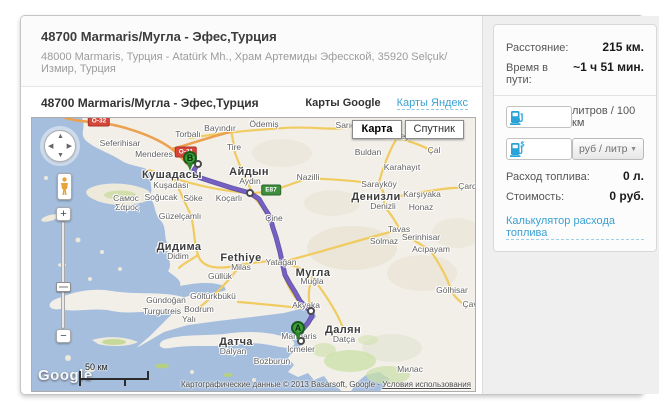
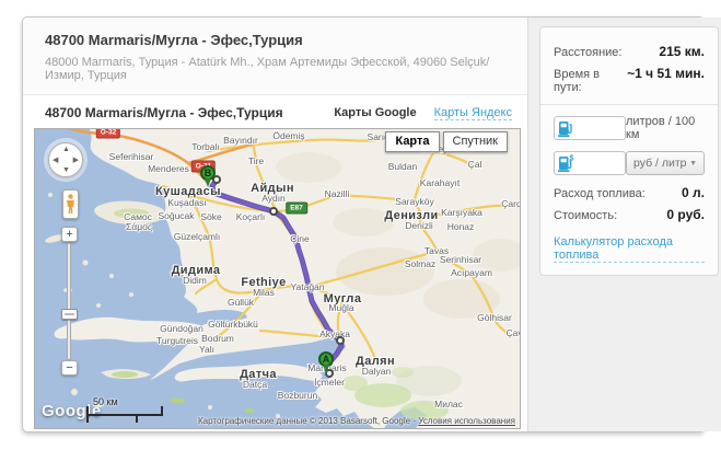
  48700 Marmaris/Мугла - Эфес,Турция
- 48000 Marmaris, Турция - Atatürk Mh., Храм Артемиды Эфесской, 35920 Selçuk/Измир, Турция
+ 48000 Marmaris, Турция - Atatürk Mh., Храм Артемиды Эфесской, 49060 Selçuk/Измир, Турция
  48700 Marmaris/Мугла - Эфес,Турция
  Карты Google Карты Яндекс
  Seferihisar
  Menderes
  Torbalı
  Bayındır
  Ödemiş
  Tire
  Çal
  Buldan
  Karahayıt
  Sarayköy
  Кушадасы
  Kuşadası
  Айдын
  Aydın
  Nazilli
  Karşıyaka
  Денизли
  Denizli
  Honaz
  Söke
  Soğucak
  Самос
  Σάμος
  Koçarlı
  Güzelçamlı
  Çine
  Tavas
  Serinhisar
  Solmaz
  Acıpayam
  Дидима
  Didim
  Fethiye
  Milas
  Yatağan
  Мугла
  Muğla
  Güllük
  Gölhisar
  Göltürkbükü
  Gündoğan
  Akyaka
  Bodrum
  Turgutreis
  Yalı
  Далян
- Datça
+ Dalyan
  Maaris
  İçmeler
  Датча
- Dalyan
+ Datça
  Bozburun
  Милас
  B
  A
  +
  −
  Карта
  Спутник
  Google
  50 км
  Картографические данные © 2013 Basarsoft, Google - Условия использования
  Расстояние:
  215 км.
  Время в пути:
  ~1 ч 51 мин.
  литров / 100 км
  руб / литр
  Расход топлива:
  0 л.
  Стоимость:
  0 руб.
  Калькулятор расхода топлива
